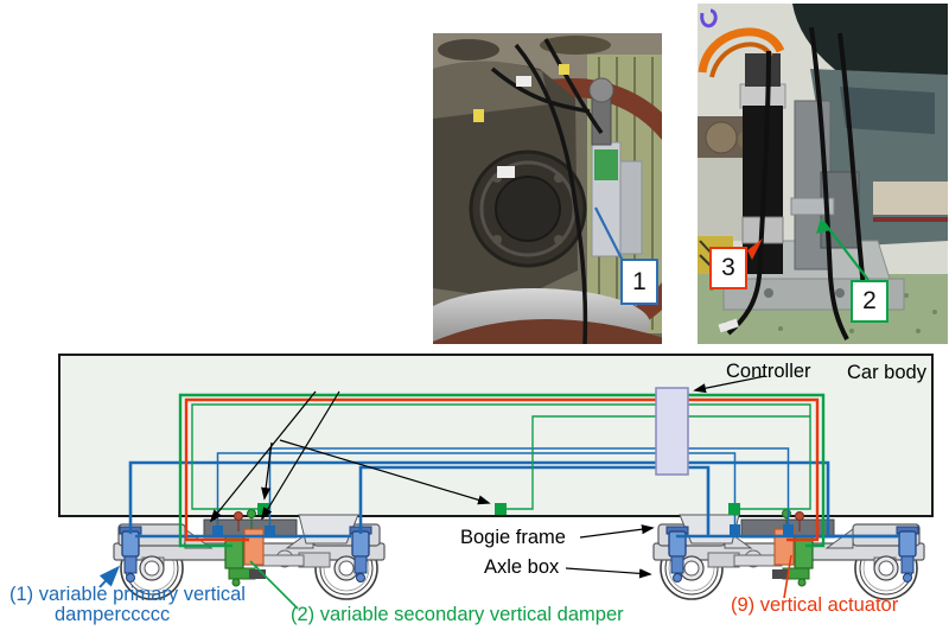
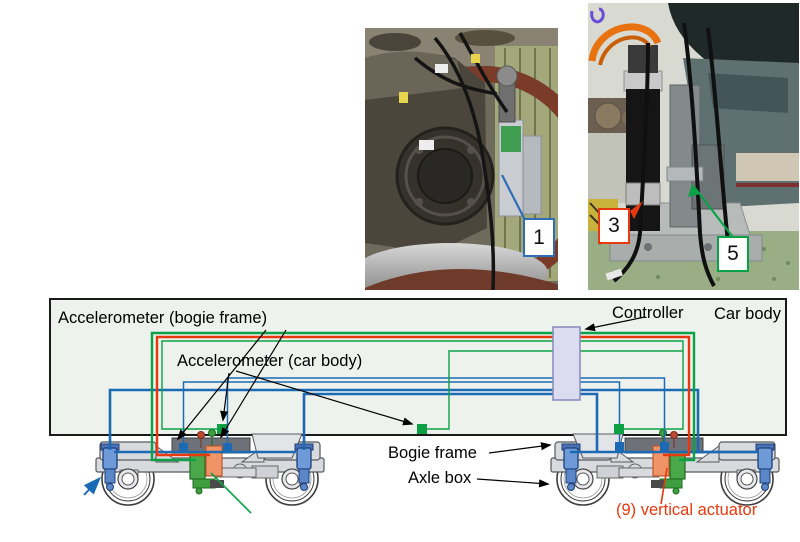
  1
  3
- 2
+ 5
+ Accelerometer (bogie frame)
+ Accelerometer (car body)
  Controller
  Car body
  Bogie frame
  Axle box
- (1) variable primary vertical
- damperccccc
- (2) variable secondary vertical damper
  (9) vertical actuator
